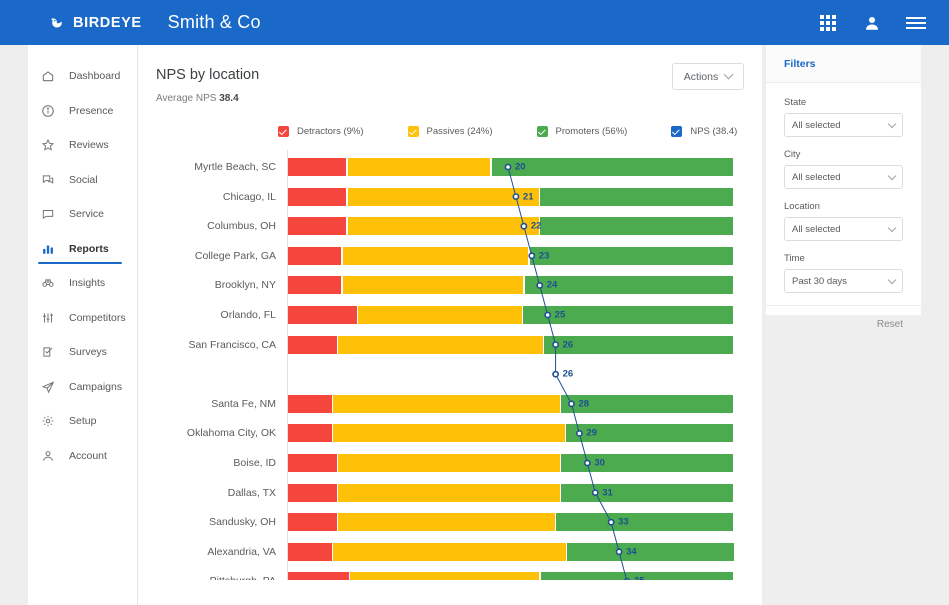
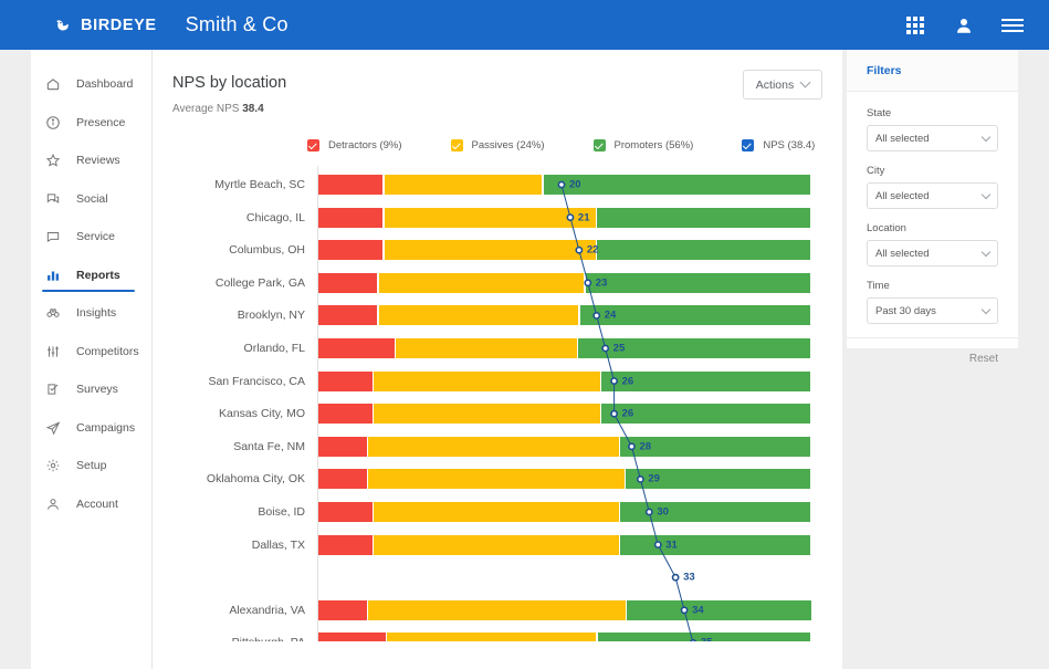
  BIRDEYE
  Smith & Co
  Dashboard
  Presence
  Reviews
  Social
  Service
  Reports
  Insights
  Competitors
  Surveys
  Campaigns
  Setup
  Account
  NPS by location
  Average NPS 38.4
  Actions
  Detractors (9%)
  Passives (24%)
  Promoters (56%)
  NPS (38.4)
  Myrtle Beach, SC
  Chicago, IL
  Columbus, OH
  College Park, GA
  Brooklyn, NY
  Orlando, FL
  San Francisco, CA
+ Kansas City, MO
  Santa Fe, NM
  Oklahoma City, OK
  Boise, ID
  Dallas, TX
- Sandusky, OH
  Alexandria, VA
  20
  21
  22
  23
  24
  25
  26
  26
  28
  29
  30
  31
  33
  34
  Filters
  State
  All selected
  City
  All selected
  Location
  All selected
  Time
  Past 30 days
  Reset
